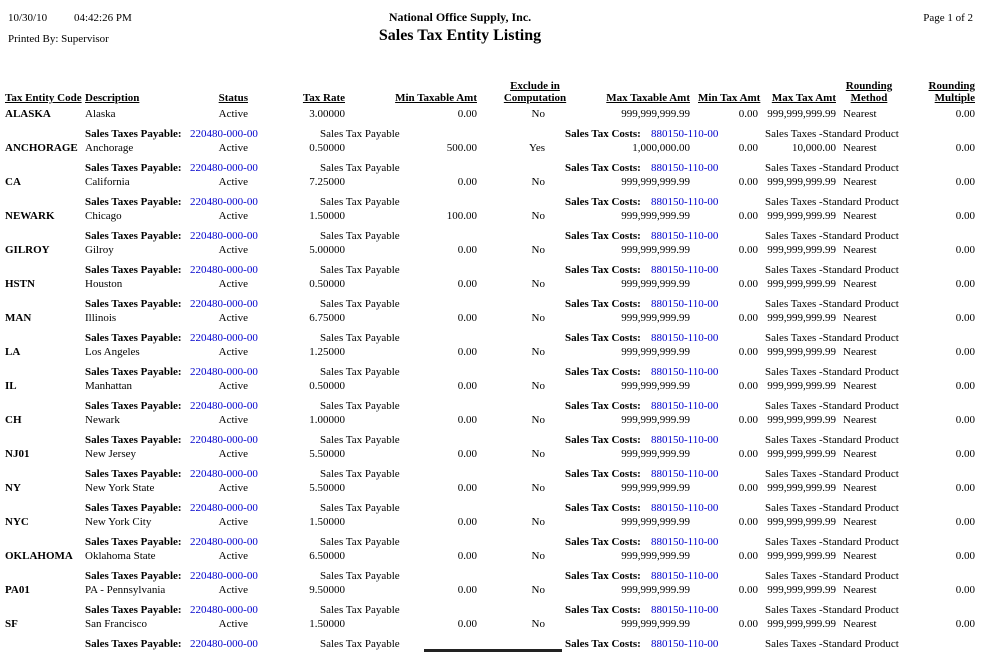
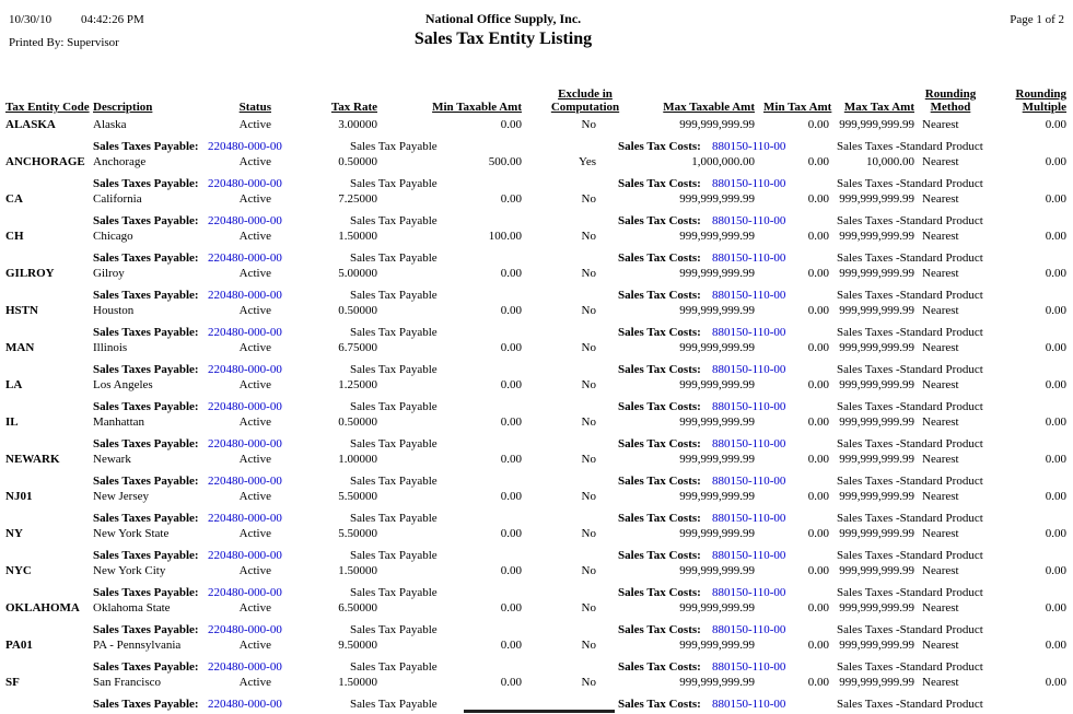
  10/30/10
  04:42:26 PM
  National Office Supply, Inc.
  Page 1 of 2
  Printed By: Supervisor
  Sales Tax Entity Listing
  Tax Entity Code
  Description
  Status
  Tax Rate
  Min Taxable Amt
  Exclude in
  Computation
  Max Taxable Amt
  Min Tax Am
  Max Tax Amt
  Rounding
  Method
  Rounding
  Multiple
  ALASKA
  Alaska
  Active
  3.00000
  0.00
  No
  999,999,999.99
  0.00
  999,999,999.99
  Nearest
  0.00
  Sales Taxes Payable:
  220480-000-00
  Sales Tax Payable
  Sales Tax Costs:
  880150-110-00
  Sales Taxes -Standard Product
  ANCHORAGE
  Anchorage
  Active
  0.50000
  500.00
  Yes
  1,000,000.00
  0.00
  10,000.00
  Nearest
  0.00
  Sales Taxes Payable:
  220480-000-00
  Sales Tax Payable
  Sales Tax Costs:
  880150-110-00
  Sales Taxes -Standard Product
  CA
  California
  Active
  7.25000
  0.00
  No
  999,999,999.99
  0.00
  999,999,999.99
  Nearest
  0.00
  Sales Taxes Payable:
  220480-000-00
  Sales Tax Payable
  Sales Tax Costs:
  880150-110-00
  Sales Taxes -Standard Product
- NEWARK
+ CH
  Chicago
  Active
  1.50000
  100.00
  No
  999,999,999.99
  0.00
  999,999,999.99
  Nearest
  0.00
  Sales Taxes Payable:
  220480-000-00
  Sales Tax Payable
  Sales Tax Costs:
  880150-110-00
  Sales Taxes -Standard Product
  GILROY
  Gilroy
  Active
  5.00000
  0.00
  No
  999,999,999.99
  0.00
  999,999,999.99
  Nearest
  0.00
  Sales Taxes Payable:
  220480-000-00
  Sales Tax Payable
  Sales Tax Costs:
  880150-110-00
  Sales Taxes -Standard Product
  HSTN
  Houston
  Active
  0.50000
  0.00
  No
  999,999,999.99
  0.00
  999,999,999.99
  Nearest
  0.00
  Sales Taxes Payable:
  220480-000-00
  Sales Tax Payable
  Sales Tax Costs:
  880150-110-00
  Sales Taxes -Standard Product
  MAN
  Illinois
  Active
  6.75000
  0.00
  No
  999,999,999.99
  0.00
  999,999,999.99
  Nearest
  0.00
  Sales Taxes Payable:
  220480-000-00
  Sales Tax Payable
  Sales Tax Costs:
  880150-110-00
  Sales Taxes -Standard Product
  LA
  Los Angeles
  Active
  1.25000
  0.00
  No
  999,999,999.99
  0.00
  999,999,999.99
  Nearest
  0.00
  Sales Taxes Payable:
  220480-000-00
  Sales Tax Payable
  Sales Tax Costs:
  880150-110-00
  Sales Taxes -Standard Product
  IL
  Manhattan
  Active
  0.50000
  0.00
  No
  999,999,999.99
  0.00
  999,999,999.99
  Nearest
  0.00
  Sales Taxes Payable:
  220480-000-00
  Sales Tax Payable
  Sales Tax Costs:
  880150-110-00
  Sales Taxes -Standard Product
- CH
+ NEWARK
  Newark
  Active
  1.00000
  0.00
  No
  999,999,999.99
  0.00
  999,999,999.99
  Nearest
  0.00
  Sales Taxes Payable:
  220480-000-00
  Sales Tax Payable
  Sales Tax Costs:
  880150-110-00
  Sales Taxes -Standard Product
  NJ01
  New Jersey
  Active
  5.50000
  0.00
  No
  999,999,999.99
  0.00
  999,999,999.99
  Nearest
  0.00
  Sales Taxes Payable:
  220480-000-00
  Sales Tax Payable
  Sales Tax Costs:
  880150-110-00
  Sales Taxes -Standard Product
  NY
  New York State
  Active
  5.50000
  0.00
  No
  999,999,999.99
  0.00
  999,999,999.99
  Nearest
  0.00
  Sales Taxes Payable:
  220480-000-00
  Sales Tax Payable
  Sales Tax Costs:
  880150-110-00
  Sales Taxes -Standard Product
  NYC
  New York City
  Active
  1.50000
  0.00
  No
  999,999,999.99
  0.00
  999,999,999.99
  Nearest
  0.00
  Sales Taxes Payable:
  220480-000-00
  Sales Tax Payable
  Sales Tax Costs:
  880150-110-00
  Sales Taxes -Standard Product
  OKLAHOMA
  Oklahoma State
  Active
  6.50000
  0.00
  No
  999,999,999.99
  0.00
  999,999,999.99
  Nearest
  0.00
  Sales Taxes Payable:
  220480-000-00
  Sales Tax Payable
  Sales Tax Costs:
  880150-110-00
  Sales Taxes -Standard Product
  PA01
  PA - Pennsylvania
  Active
  9.50000
  0.00
  No
  999,999,999.99
  0.00
  999,999,999.99
  Nearest
  0.00
  Sales Taxes Payable:
  220480-000-00
  Sales Tax Payable
  Sales Tax Costs:
  880150-110-00
  Sales Taxes -Standard Product
  SF
  San Francisco
  Active
  1.50000
  0.00
  No
  999,999,999.99
  0.00
  999,999,999.99
  Nearest
  0.00
  Sales Taxes Payable:
  220480-000-00
  Sales Tax Payable
  Sales Tax Costs:
  880150-110-00
  Sales Taxes -Standard Product
